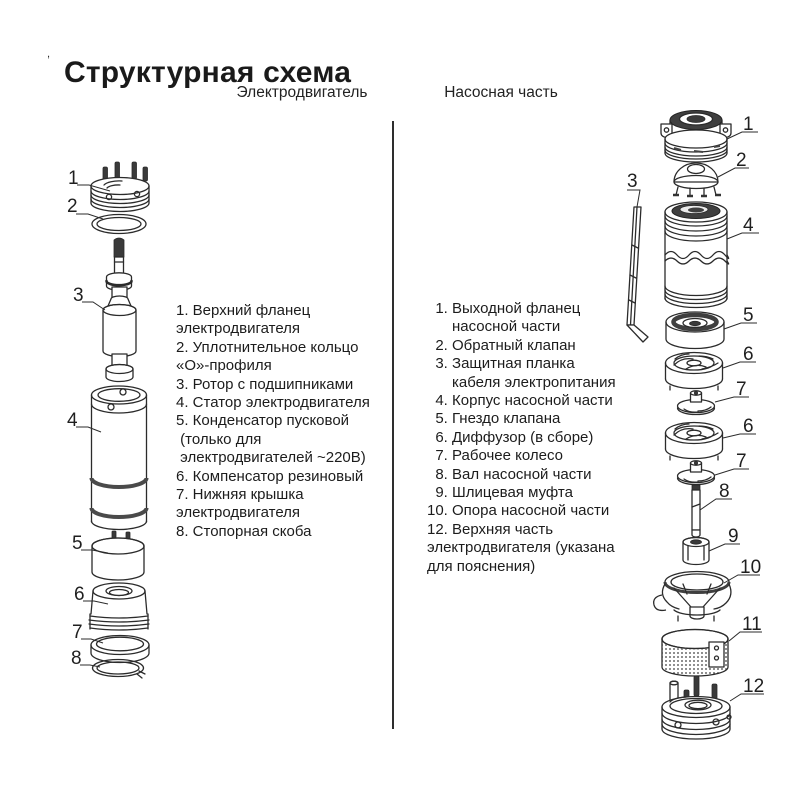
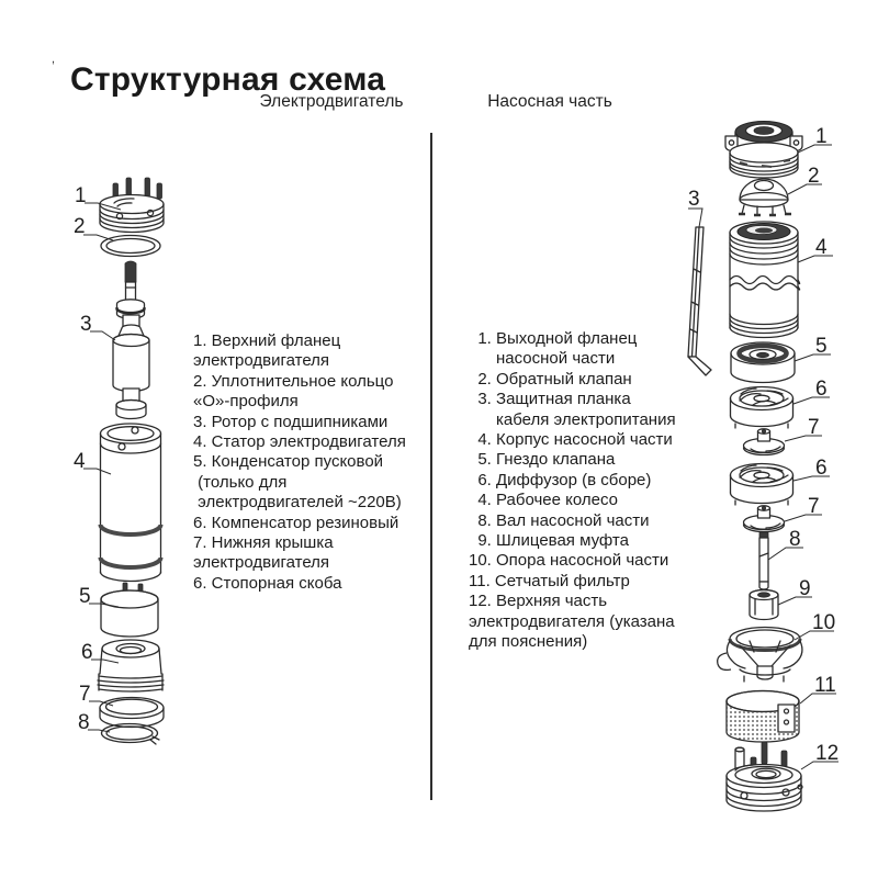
  ,
  Структурная схема
  Электродвигатель
  Насосная часть
  1
  2
  3
  4
  5
  6
  7
  8
  1
  2
  3
  4
  5
  6
  7
  6
  7
  8
  9
  10
  11
  12
  1. Верхний фланец
  электродвигателя
  2. Уплотнительное кольцо
  «О»-профиля
  3. Ротор с подшипниками
  4. Статор электродвигателя
  5. Конденсатор пусковой
  (только для
  электродвигателей ~220В)
  6. Компенсатор резиновый
  7. Нижняя крышка
  электродвигателя
- 8. Стопорная скоба
+ 6. Стопорная скоба
  1. Выходной фланец
  насосной части
  2. Обратный клапан
  3. Защитная планка
  кабеля электропитания
  4. Корпус насосной части
  5. Гнездо клапана
  6. Диффузор (в сборе)
- 7. Рабочее колесо
+ 4. Рабочее колесо
  8. Вал насосной части
  9. Шлицевая муфта
  10. Опора насосной части
+ 11. Сетчатый фильтр
  12. Верхняя часть
  электродвигателя (указана
  для пояснения)
